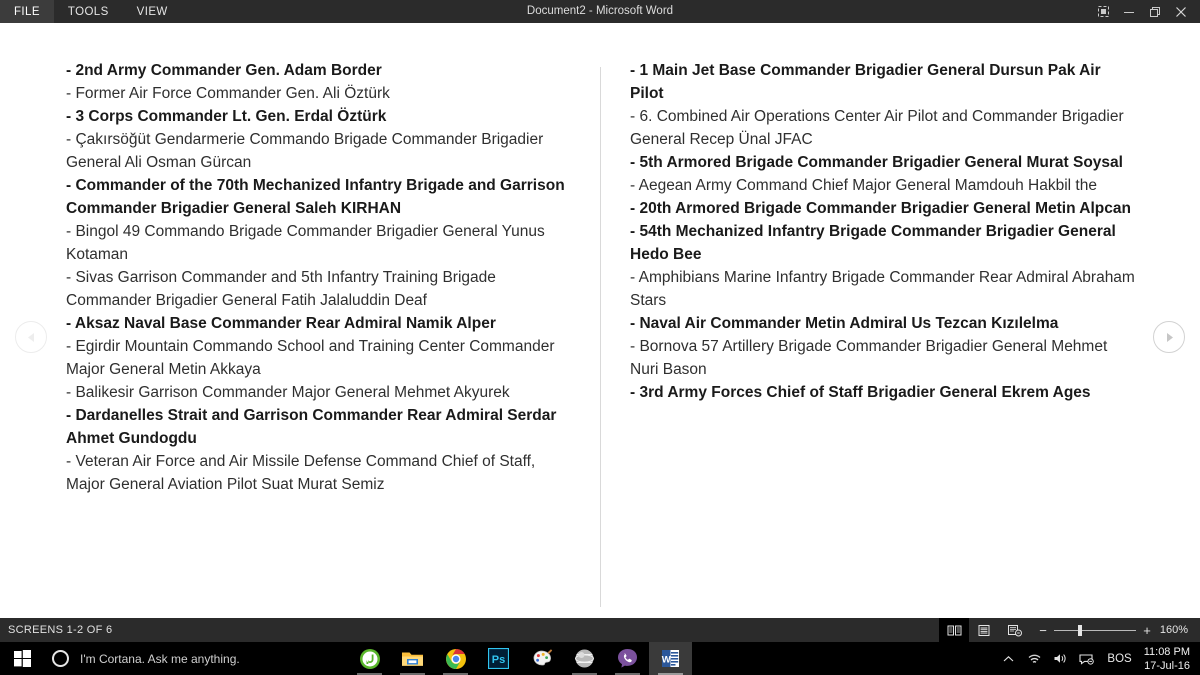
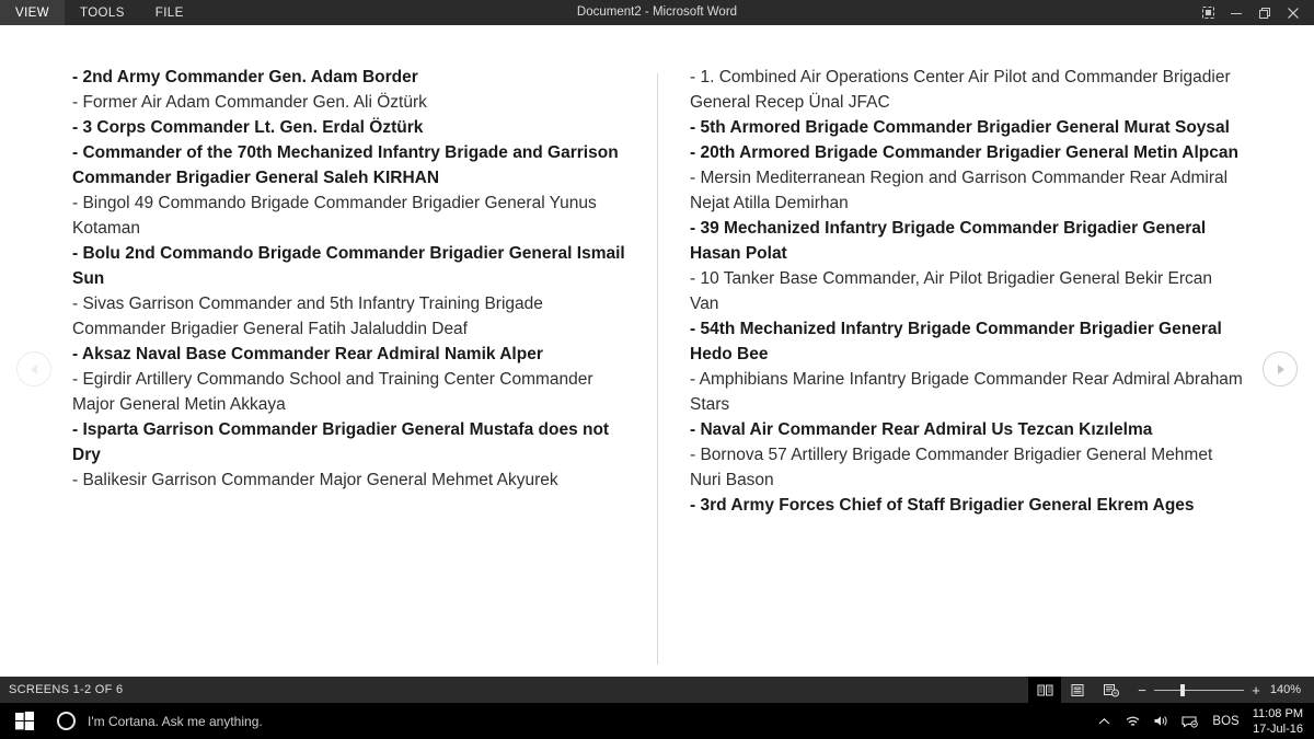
- FILE
+ VIEW
  TOOLS
- VIEW
+ FILE
  Document2 - Microsoft Word
  - 2nd Army Commander Gen. Adam Border
- - Former Air Force Commander Gen. Ali Öztürk
+ - Former Air Adam Commander Gen. Ali Öztürk
  - 3 Corps Commander Lt. Gen. Erdal Öztürk
- - Çakırsöğüt Gendarmerie Commando Brigade Commander Brigadier General Ali Osman Gürcan
  - Commander of the 70th Mechanized Infantry Brigade and Garrison Commander Brigadier General Saleh KIRHAN
  - Bingol 49 Commando Brigade Commander Brigadier General Yunus Kotaman
+ - Bolu 2nd Commando Brigade Commander Brigadier General Ismail Sun
  - Sivas Garrison Commander and 5th Infantry Training Brigade Commander Brigadier General Fatih Jalaluddin Deaf
  - Aksaz Naval Base Commander Rear Admiral Namik Alper
- - Egirdir Mountain Commando School and Training Center Commander Major General Metin Akkaya
+ - Egirdir Artillery Commando School and Training Center Commander Major General Metin Akkaya
+ - Isparta Garrison Commander Brigadier General Mustafa does not Dry
  - Balikesir Garrison Commander Major General Mehmet Akyurek
- - Dardanelles Strait and Garrison Commander Rear Admiral Serdar Ahmet Gundogdu
- - Veteran Air Force and Air Missile Defense Command Chief of Staff, Major General Aviation Pilot Suat Murat Semiz
- - 1 Main Jet Base Commander Brigadier General Dursun Pak Air Pilot
- - 6. Combined Air Operations Center Air Pilot and Commander Brigadier General Recep Ünal JFAC
+ - 1. Combined Air Operations Center Air Pilot and Commander Brigadier General Recep Ünal JFAC
  - 5th Armored Brigade Commander Brigadier General Murat Soysal
- - Aegean Army Command Chief Major General Mamdouh Hakbil the
  - 20th Armored Brigade Commander Brigadier General Metin Alpcan
+ - Mersin Mediterranean Region and Garrison Commander Rear Admiral Nejat Atilla Demirhan
+ - 39 Mechanized Infantry Brigade Commander Brigadier General Hasan Polat
+ - 10 Tanker Base Commander, Air Pilot Brigadier General Bekir Ercan Van
  - 54th Mechanized Infantry Brigade Commander Brigadier General Hedo Bee
  - Amphibians Marine Infantry Brigade Commander Rear Admiral Abraham Stars
- - Naval Air Commander Metin Admiral Us Tezcan Kızılelma
+ - Naval Air Commander Rear Admiral Us Tezcan Kızılelma
  - Bornova 57 Artillery Brigade Commander Brigadier General Mehmet Nuri Bason
  - 3rd Army Forces Chief of Staff Brigadier General Ekrem Ages
  SCREENS 1-2 OF 6
  −
  +
- 160%
+ 140%
  I'm Cortana. Ask me anything.
- Ps
- W
  BOS
  11:08 PM
  17-Jul-16
